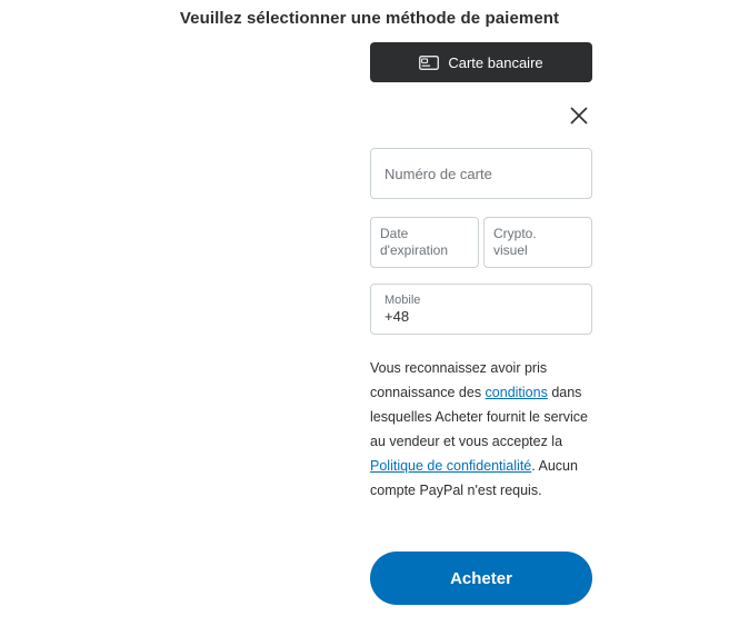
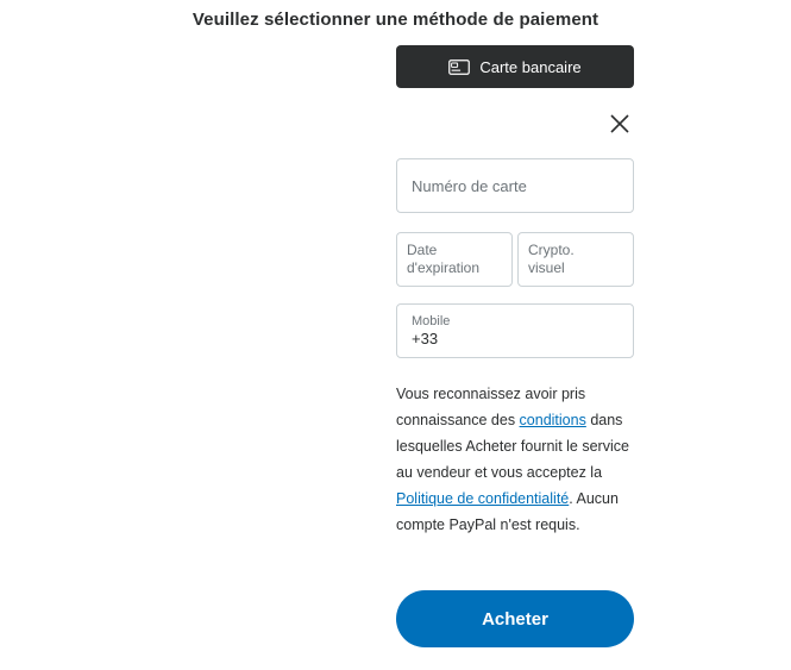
  Veuillez sélectionner une méthode de paiement
  Carte bancaire
  Numéro de carte
  Date
  d'expiration
  Crypto.
  visuel
  Mobile
- +48
+ +33
  Vous reconnaissez avoir pris connaissance des conditions dans lesquelles Acheter fournit le service au vendeur et vous acceptez la Politique de confidentialité. Aucun compte PayPal n'est requis.
  Acheter
